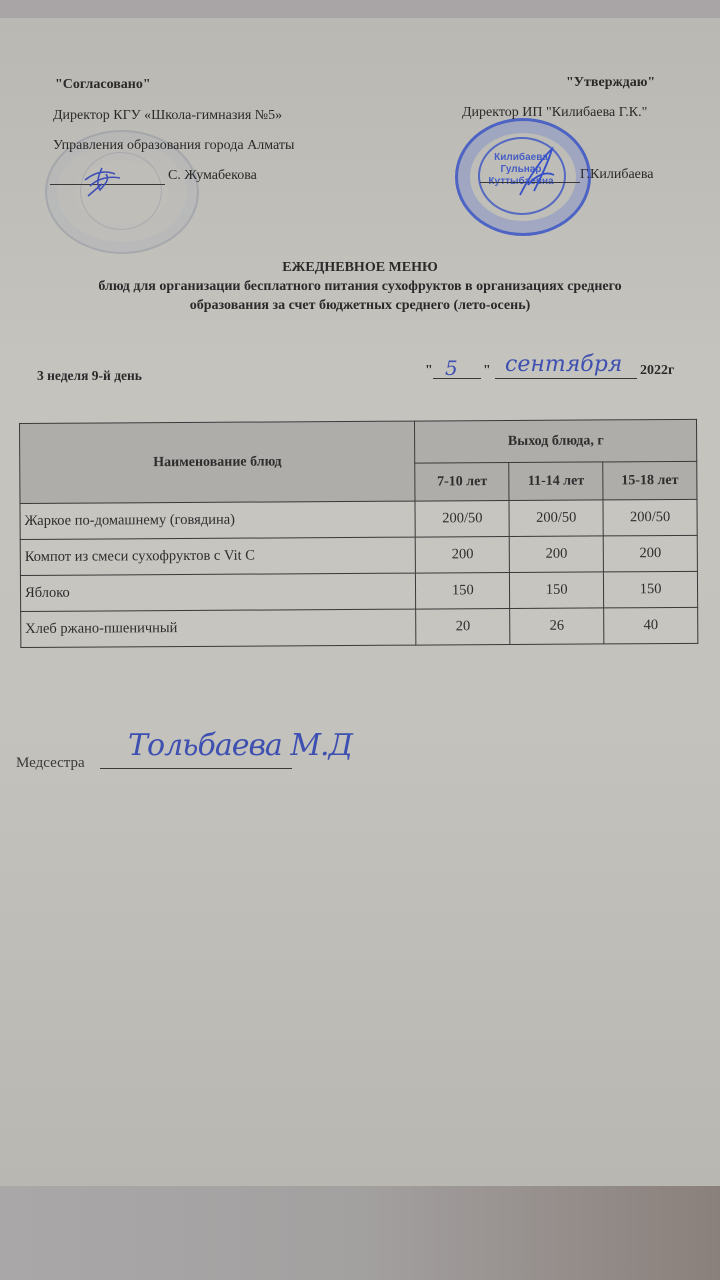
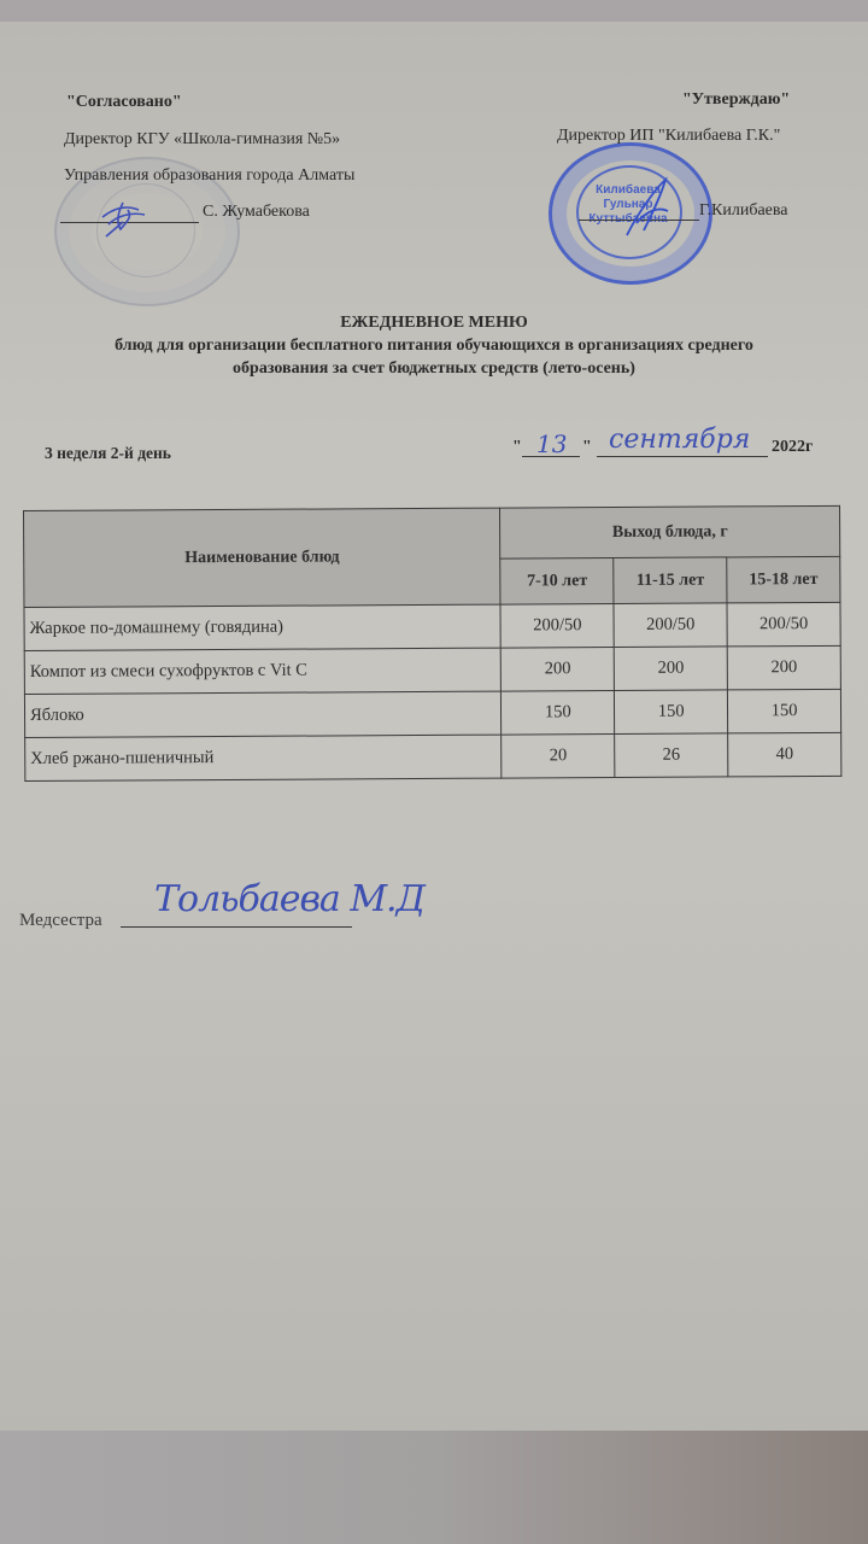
  "Согласовано"
  Директор КГУ «Школа-гимназия №5»
  Управления образования города Алматы
  С. Жумабекова
  Килибаев
  Гульнар
  "Утверждаю"
  Директор ИП "Килибаева Г.К."
  Г.Килибаева
  ЕЖЕДНЕВНОЕ МЕНЮ
- блюд для организации бесплатного питания сухофруктов в организациях среднего
+ блюд для организации бесплатного питания обучающихся в организациях среднего
- образования за счет бюджетных среднего (лето-осень)
+ образования за счет бюджетных средств (лето-осень)
- 3 неделя 9-й день
+ 3 неделя 2-й день
  "
- 5
+ 13
  "
  сентября
  2022г
  Наименование блюд	Выход блюда, г
- 7-10 лет	11-14 лет	15-18 лет
+ 7-10 лет	11-15 лет	15-18 лет
  Жаркое по-домашнему (говядина)	200/50	200/50	200/50
  Компот из смеси сухофруктов с Vit C	200	200	200
  Яблоко	150	150	150
  Хлеб ржано-пшеничный	20	26	40
  Медсестра
  Тольбаева М.Д
